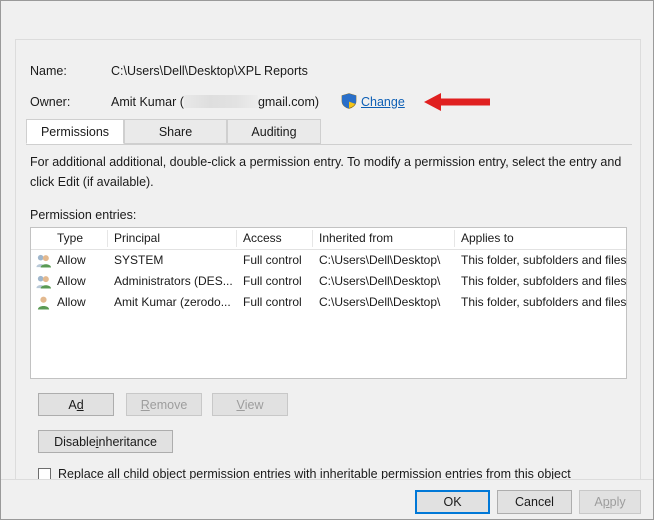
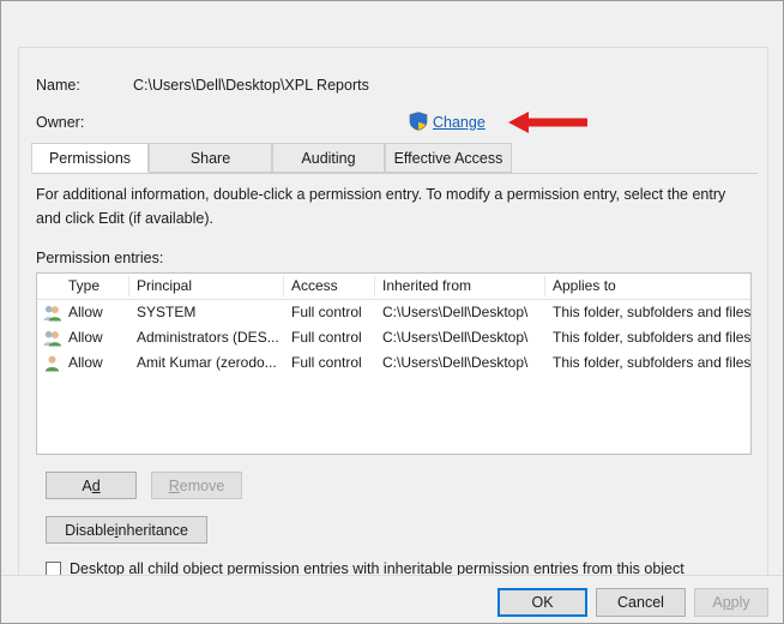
  Name:
  C:\Users\Dell\Desktop\XPL Reports
  Owner:
- Amit Kumar ( gmail.com)
  Change
  Permissions
  Share
  Auditing
+ Effective Access
- For additional additional, double-click a permission entry. To modify a permission entry, select the entry and click Edit (if available).
+ For additional information, double-click a permission entry. To modify a permission entry, select the entry and click Edit (if available).
  Permission entries:
  Type
  Principal
  Access
  Inherited from
  Applies to
  Allow
  SYSTEM
  Full control
  C:\Users\Dell\Desktop\
  This folder, subfolders and files
  Allow
  Administrators (DES...
  Full control
  C:\Users\Dell\Desktop\
  This folder, subfolders and files
  Allow
  Amit Kumar (zerodo...
  Full control
  C:\Users\Dell\Desktop\
  This folder, subfolders and files
  A
  d
  R
  emove
- V
- iew
  Disable
  i
  nheritance
- Replace all child object permission entries with inheritable permission entries from this object
+ Desktop all child object permission entries with inheritable permission entries from this object
  OK
  Cancel
  A
  p
  ply
